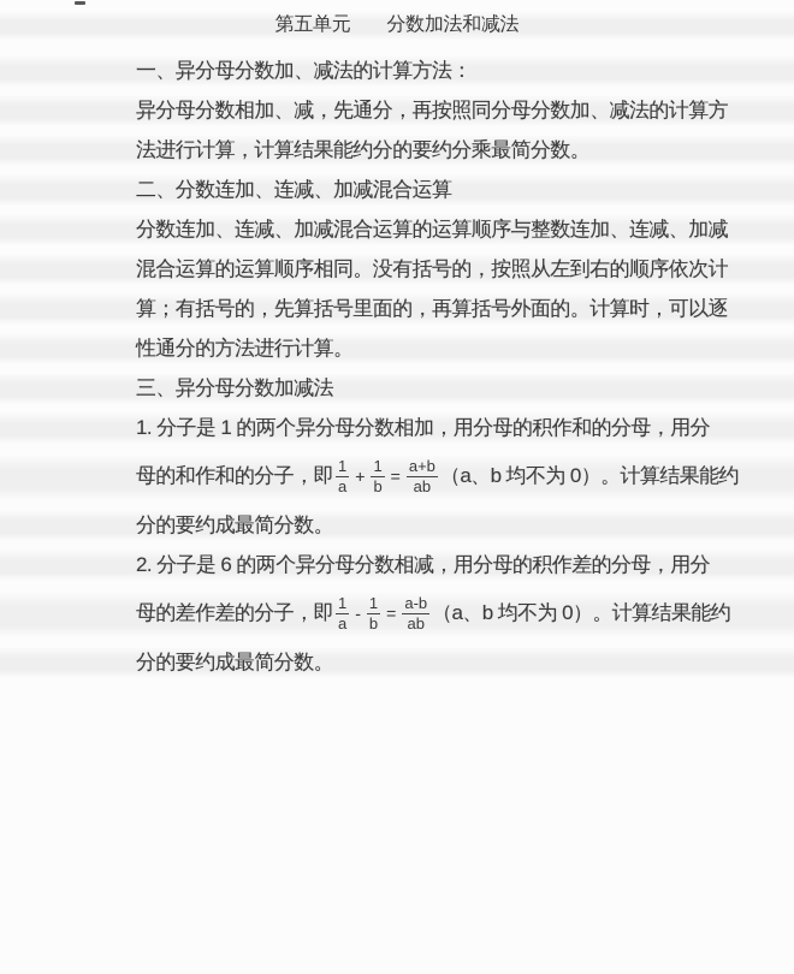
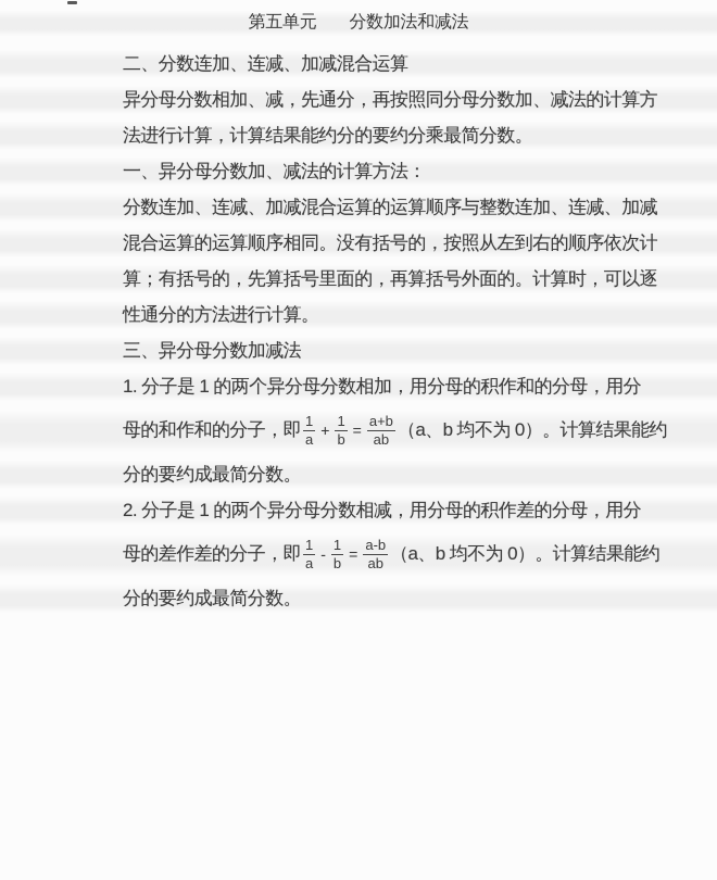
  第五单元 分数加法和减法
- 一、异分母分数加、减法的计算方法：
+ 二、分数连加、连减、加减混合运算
  异分母分数相加、减，先通分，再按照同分母分数加、减法的计算方
  法进行计算，计算结果能约分的要约分乘最简分数。
- 二、分数连加、连减、加减混合运算
+ 一、异分母分数加、减法的计算方法：
  分数连加、连减、加减混合运算的运算顺序与整数连加、连减、加减
  混合运算的运算顺序相同。没有括号的，按照从左到右的顺序依次计
  算；有括号的，先算括号里面的，再算括号外面的。计算时，可以逐
  性通分的方法进行计算。
  三、异分母分数加减法
  1. 分子是 1 的两个异分母分数相加，用分母的积作和的分母，用分
  母的和作和的分子，即
  1
  a
  +
  1
  b
  =
  a+b
  ab
  （a、b 均不为 0）。计算结果能约
  分的要约成最简分数。
- 2. 分子是 6 的两个异分母分数相减，用分母的积作差的分母，用分
+ 2. 分子是 1 的两个异分母分数相减，用分母的积作差的分母，用分
  母的差作差的分子，即
  1
  a
  -
  1
  b
  =
  a-b
  ab
  （a、b 均不为 0）。计算结果能约
  分的要约成最简分数。
